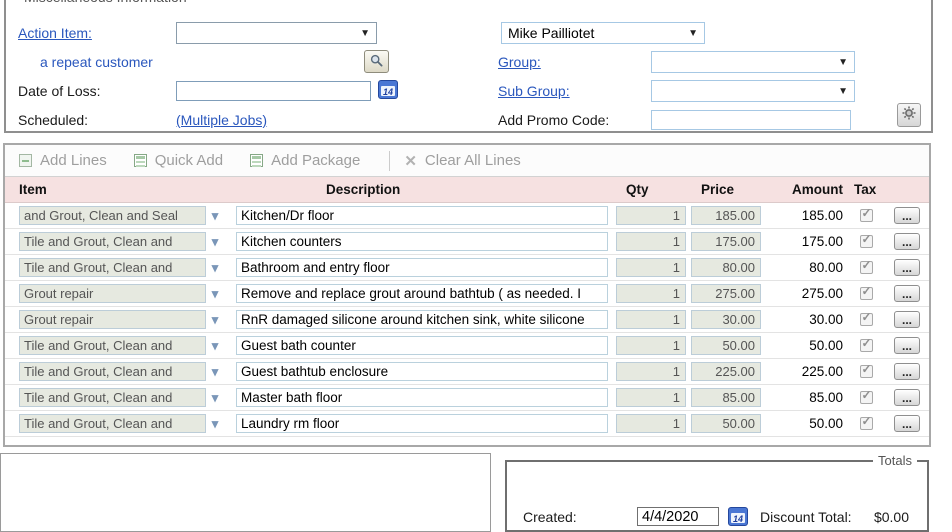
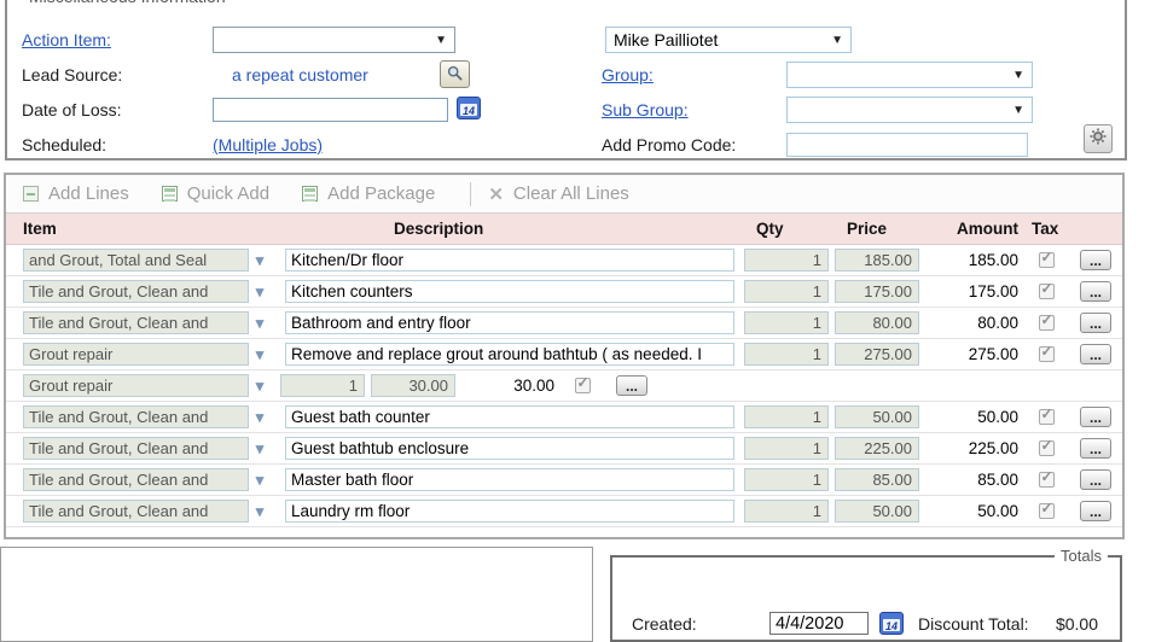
  Action Item:
  ▼
+ Lead Source:
  a repeat customer
  Date of Loss:
  14
  Scheduled:
  (Multiple Jobs)
  Mike Pailliotet
  ▼
  Group:
  ▼
  Sub Group:
  ▼
  Add Promo Code:
  Add Lines
  Quick Add
  Add Package
  ✕
  Clear All Lines
  Item
  Description
  Qty
  Price
  Amount
  Tax
- and Grout, Clean and Seal
+ and Grout, Total and Seal
  ▾
  Kitchen/Dr floor
  1
  185.00
  185.00
  ✓
  ...
  Tile and Grout, Clean and
  ▾
  Kitchen counters
  1
  175.00
  175.00
  ✓
  ...
  Tile and Grout, Clean and
  ▾
  Bathroom and entry floor
  1
  80.00
  80.00
  ✓
  ...
  Grout repair
  ▾
  Remove and replace grout around bathtub ( as needed. I
  1
  275.00
  275.00
  ✓
  ...
  Grout repair
  ▾
- RnR damaged silicone around kitchen sink, white silicone
  1
  30.00
  30.00
  ✓
  ...
  Tile and Grout, Clean and
  ▾
  Guest bath counter
  1
  50.00
  50.00
  ✓
  ...
  Tile and Grout, Clean and
  ▾
  Guest bathtub enclosure
  1
  225.00
  225.00
  ✓
  ...
  Tile and Grout, Clean and
  ▾
  Master bath floor
  1
  85.00
  85.00
  ✓
  ...
  Tile and Grout, Clean and
  ▾
  Laundry rm floor
  1
  50.00
  50.00
  ✓
  ...
  Totals
  Created:
  4/4/2020
  14
  Discount Total:
  $0.00
